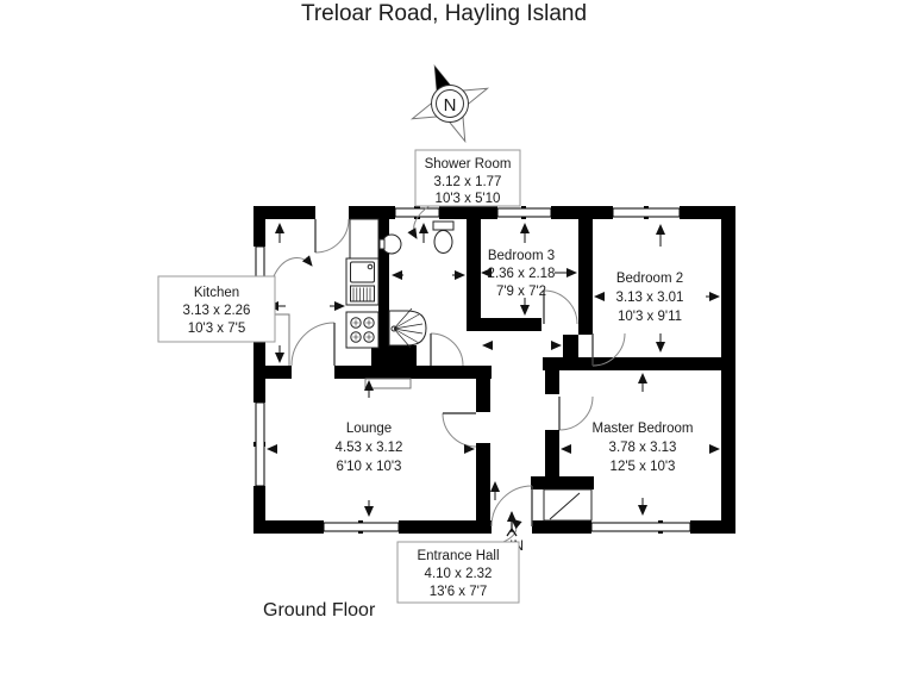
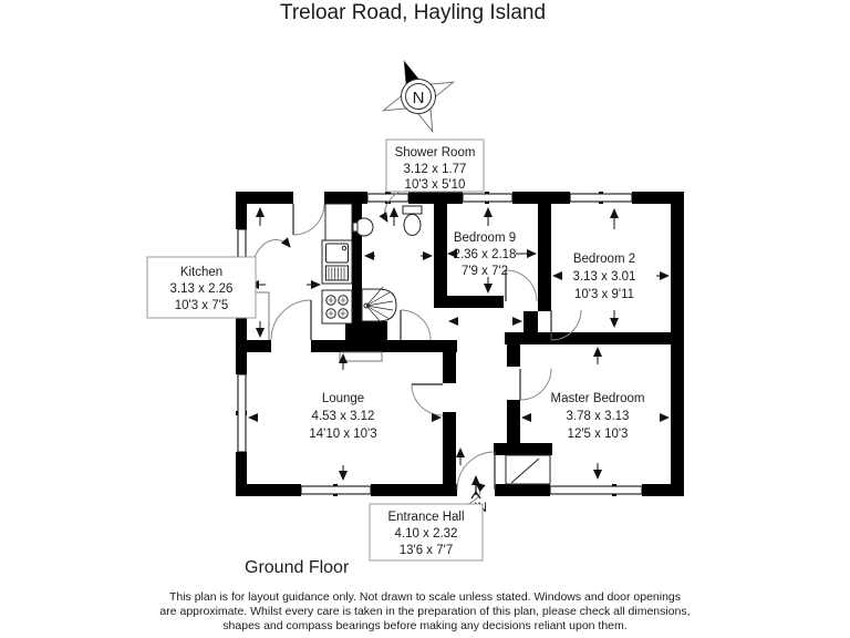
  Treloar Road, Hayling Island
  N
  Shower Room
  3.12 x 1.77
  10'3 x 5'10
  Kitchen
  3.13 x 2.26
  10'3 x 7'5
- Bedroom 3
+ Bedroom 9
  2.36 x 2.18
  7'9 x 7'2
  Bedroom 2
  3.13 x 3.01
  10'3 x 9'11
  Lounge
  4.53 x 3.12
- 6'10 x 10'3
+ 14'10 x 10'3
  Master Bedroom
  3.78 x 3.13
  12'5 x 10'3
  Entrance Hall
  4.10 x 2.32
  13'6 x 7'7
  Ground Floor
+ This plan is for layout guidance only. Not drawn to scale unless stated. Windows and door openings
+ are approximate. Whilst every care is taken in the preparation of this plan, please check all dimensions,
+ shapes and compass bearings before making any decisions reliant upon them.
